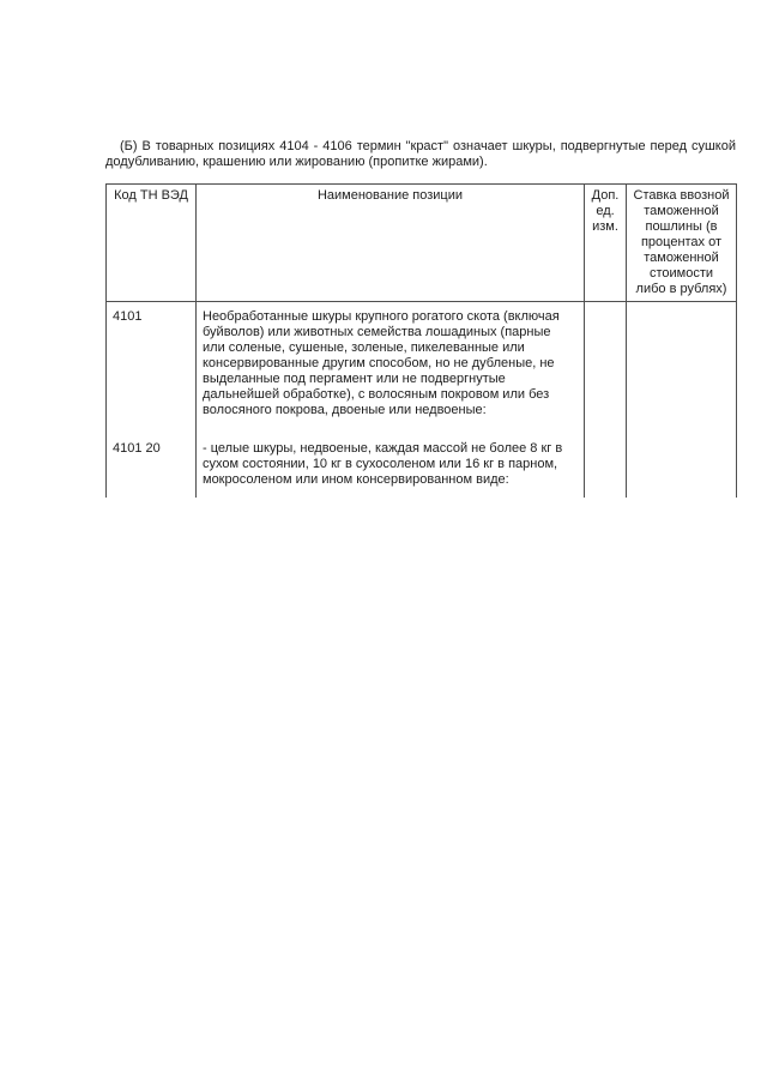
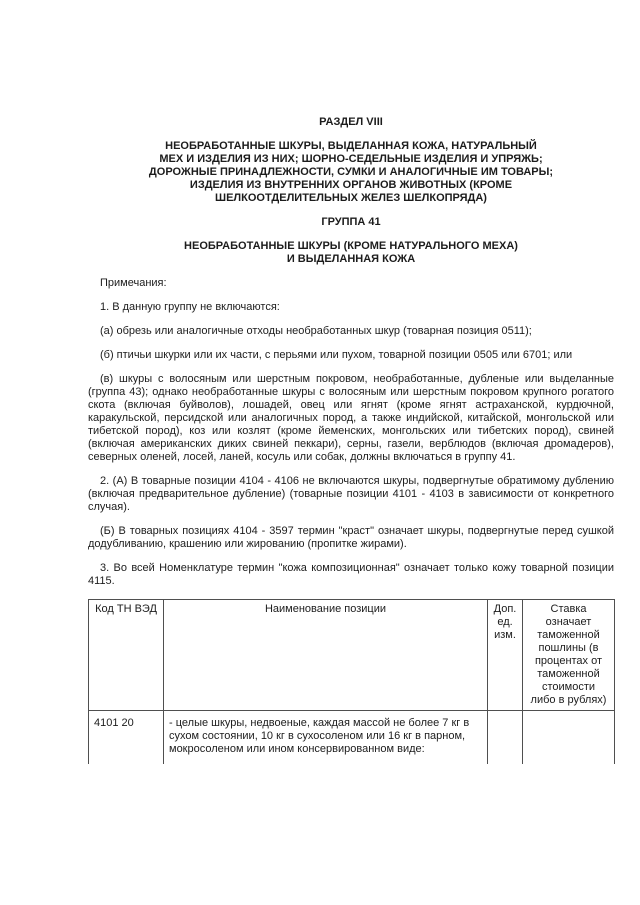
+ РАЗДЕЛ VIII
+ НЕОБРАБОТАННЫЕ ШКУРЫ, ВЫДЕЛАННАЯ КОЖА, НАТУРАЛЬНЫЙ
+ МЕХ И ИЗДЕЛИЯ ИЗ НИХ; ШОРНО-СЕДЕЛЬНЫЕ ИЗДЕЛИЯ И УПРЯЖЬ;
+ ДОРОЖНЫЕ ПРИНАДЛЕЖНОСТИ, СУМКИ И АНАЛОГИЧНЫЕ ИМ ТОВАРЫ;
+ ИЗДЕЛИЯ ИЗ ВНУТРЕННИХ ОРГАНОВ ЖИВОТНЫХ (КРОМЕ
+ ШЕЛКООТДЕЛИТЕЛЬНЫХ ЖЕЛЕЗ ШЕЛКОПРЯДА)
+ ГРУППА 41
+ НЕОБРАБОТАННЫЕ ШКУРЫ (КРОМЕ НАТУРАЛЬНОГО МЕХА)
+ И ВЫДЕЛАННАЯ КОЖА
+ Примечания:
+ 1. В данную группу не включаются:
+ (а) обрезь или аналогичные отходы необработанных шкур (товарная позиция 0511);
+ (б) птичьи шкурки или их части, с перьями или пухом, товарной позиции 0505 или 6701; или
+ (в) шкуры с волосяным или шерстным покровом, необработанные, дубленые или выделанные (группа 43); однако необработанные шкуры с волосяным или шерстным покровом крупного рогатого скота (включая буйволов), лошадей, овец или ягнят (кроме ягнят астраханской, курдючной, каракульской, персидской или аналогичных пород, а также индийской, китайской, монгольской или тибетской пород), коз или козлят (кроме йеменских, монгольских или тибетских пород), свиней (включая американских диких свиней пеккари), серны, газели, верблюдов (включая дромадеров), северных оленей, лосей, ланей, косуль или собак, должны включаться в группу 41.
+ 2. (А) В товарные позиции 4104 - 4106 не включаются шкуры, подвергнутые обратимому дублению (включая предварительное дубление) (товарные позиции 4101 - 4103 в зависимости от конкретного случая).
- (Б) В товарных позициях 4104 - 4106 термин "краст" означает шкуры, подвергнутые перед сушкой додубливанию, крашению или жированию (пропитке жирами).
+ (Б) В товарных позициях 4104 - 3597 термин "краст" означает шкуры, подвергнутые перед сушкой додубливанию, крашению или жированию (пропитке жирами).
+ 3. Во всей Номенклатуре термин "кожа композиционная" означает только кожу товарной позиции 4115.
- Код ТН ВЭД	Наименование позиции	Доп. ед. изм.	Ставка ввозной таможенной пошлины (в процентах от таможенной стоимости либо в рублях)
+ Код ТН ВЭД	Наименование позиции	Доп. ед. изм.	Ставка означает таможенной пошлины (в процентах от таможенной стоимости либо в рублях)
- 4101	Необработанные шкуры крупного рогатого скота (включая буйволов) или животных семейства лошадиных (парные или соленые, сушеные, золеные, пикелеванные или консервированные другим способом, но не дубленые, не выделанные под пергамент или не подвергнутые дальнейшей обработке), с волосяным покровом или без волосяного покрова, двоеные или недвоеные:
- 4101 20	- целые шкуры, недвоеные, каждая массой не более 8 кг в сухом состоянии, 10 кг в сухосоленом или 16 кг в парном, мокросоленом или ином консервированном виде:
+ 4101 20	- целые шкуры, недвоеные, каждая массой не более 7 кг в сухом состоянии, 10 кг в сухосоленом или 16 кг в парном, мокросоленом или ином консервированном виде:
